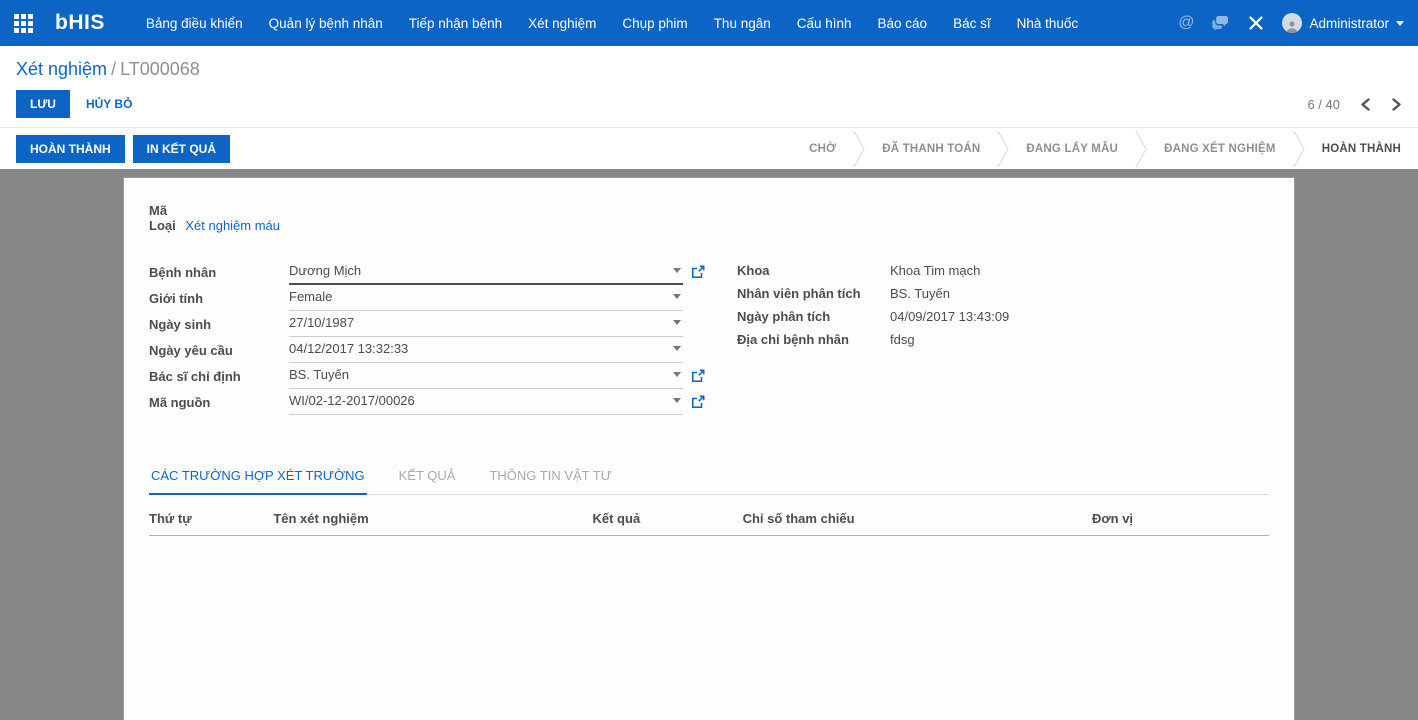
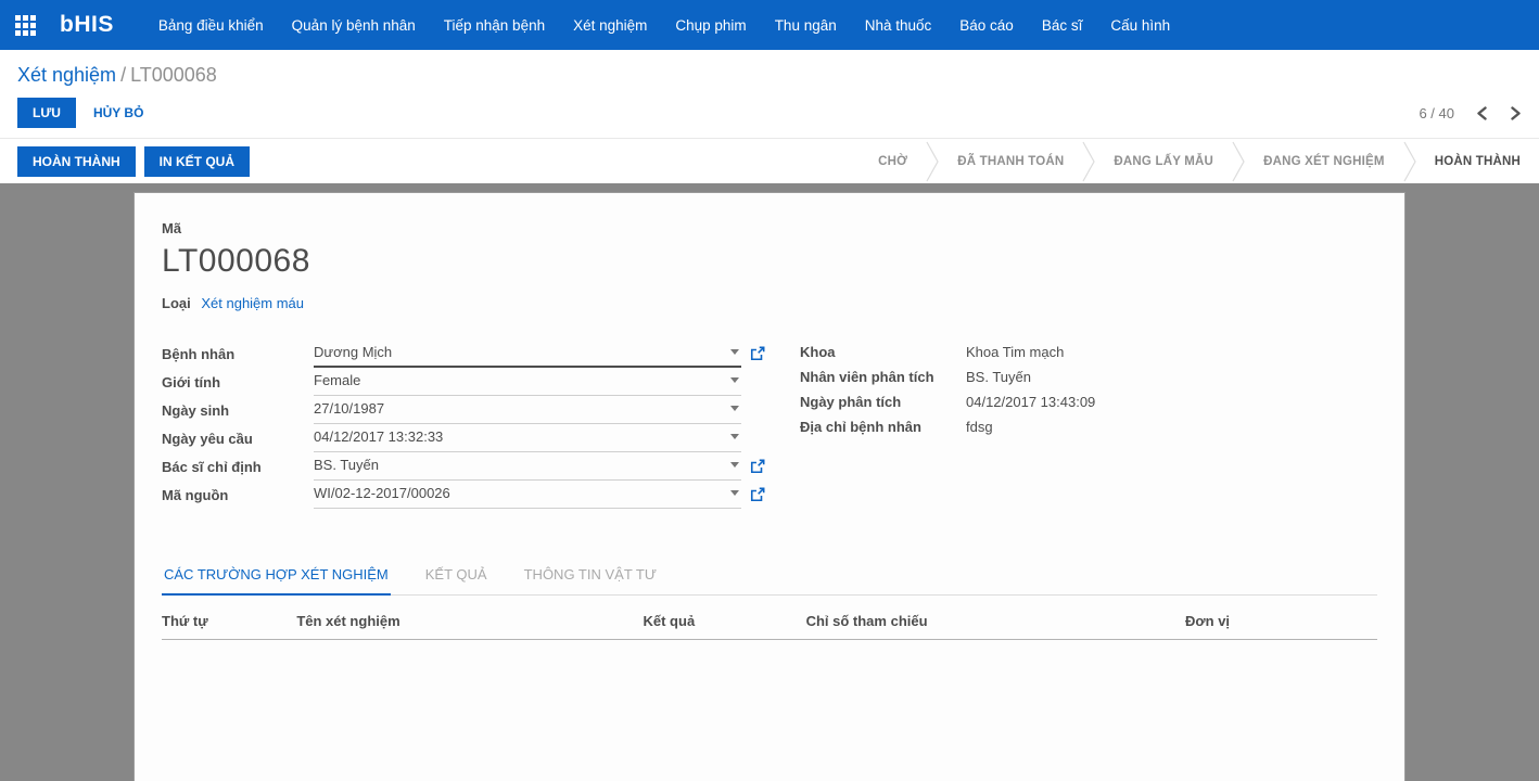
  bHIS
  Bảng điều khiển
  Quản lý bệnh nhân
  Tiếp nhận bệnh
  Xét nghiệm
  Chụp phim
  Thu ngân
- Cấu hình
+ Nhà thuốc
  Báo cáo
  Bác sĩ
- Nhà thuốc
+ Cấu hình
- @
- Administrator
  Xét nghiệm / LT000068
  LƯU
  HỦY BỎ
  6 / 40
  HOÀN THÀNH
  IN KẾT QUẢ
  CHỜ
  ĐÃ THANH TOÁN
  ĐANG LẤY MẪU
  ĐANG XÉT NGHIỆM
  HOÀN THÀNH
  Mã
+ LT000068
  Loại Xét nghiệm máu
  Bệnh nhân
  Dương Mịch
  Giới tính
  Female
  Ngày sinh
  27/10/1987
  Ngày yêu cầu
  04/12/2017 13:32:33
  Bác sĩ chỉ định
  BS. Tuyến
  Mã nguồn
  WI/02-12-2017/00026
  Khoa
  Khoa Tim mạch
  Nhân viên phân tích
  BS. Tuyến
  Ngày phân tích
- 04/09/2017 13:43:09
+ 04/12/2017 13:43:09
  Địa chỉ bệnh nhân
  fdsg
- CÁC TRƯỜNG HỢP XÉT TRƯỜNG
+ CÁC TRƯỜNG HỢP XÉT NGHIỆM
  KẾT QUẢ
  THÔNG TIN VẬT TƯ
  Thứ tự
  Tên xét nghiệm
  Kết quả
  Chỉ số tham chiếu
  Đơn vị
